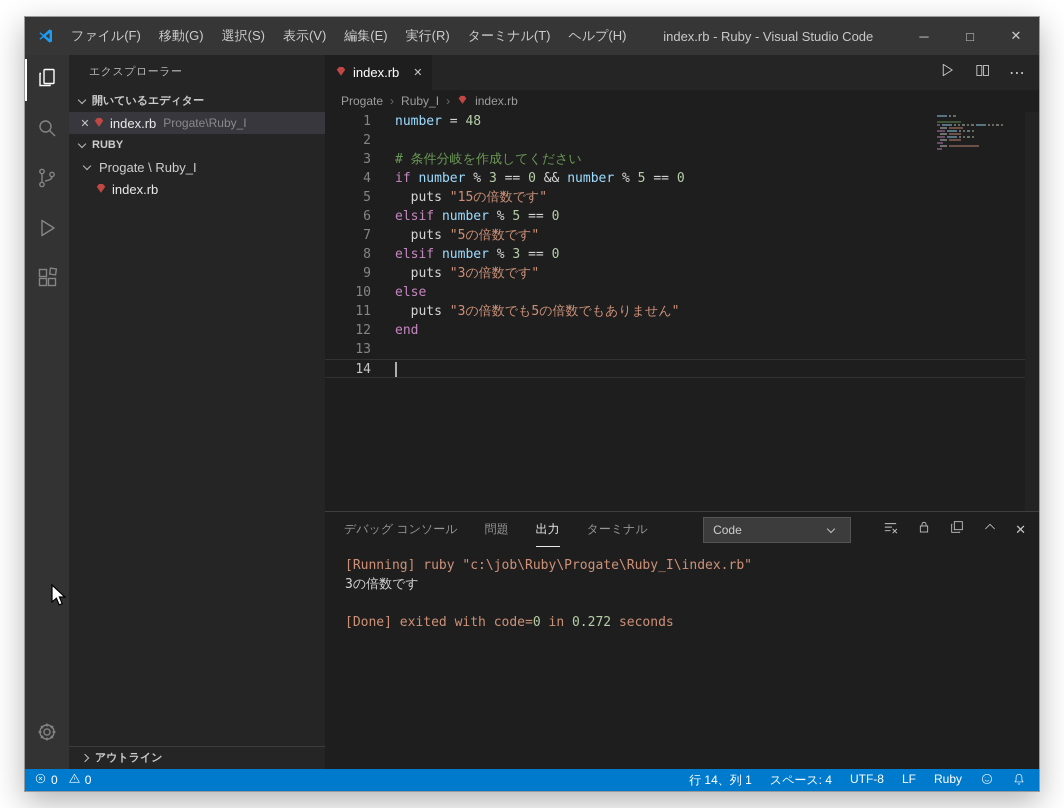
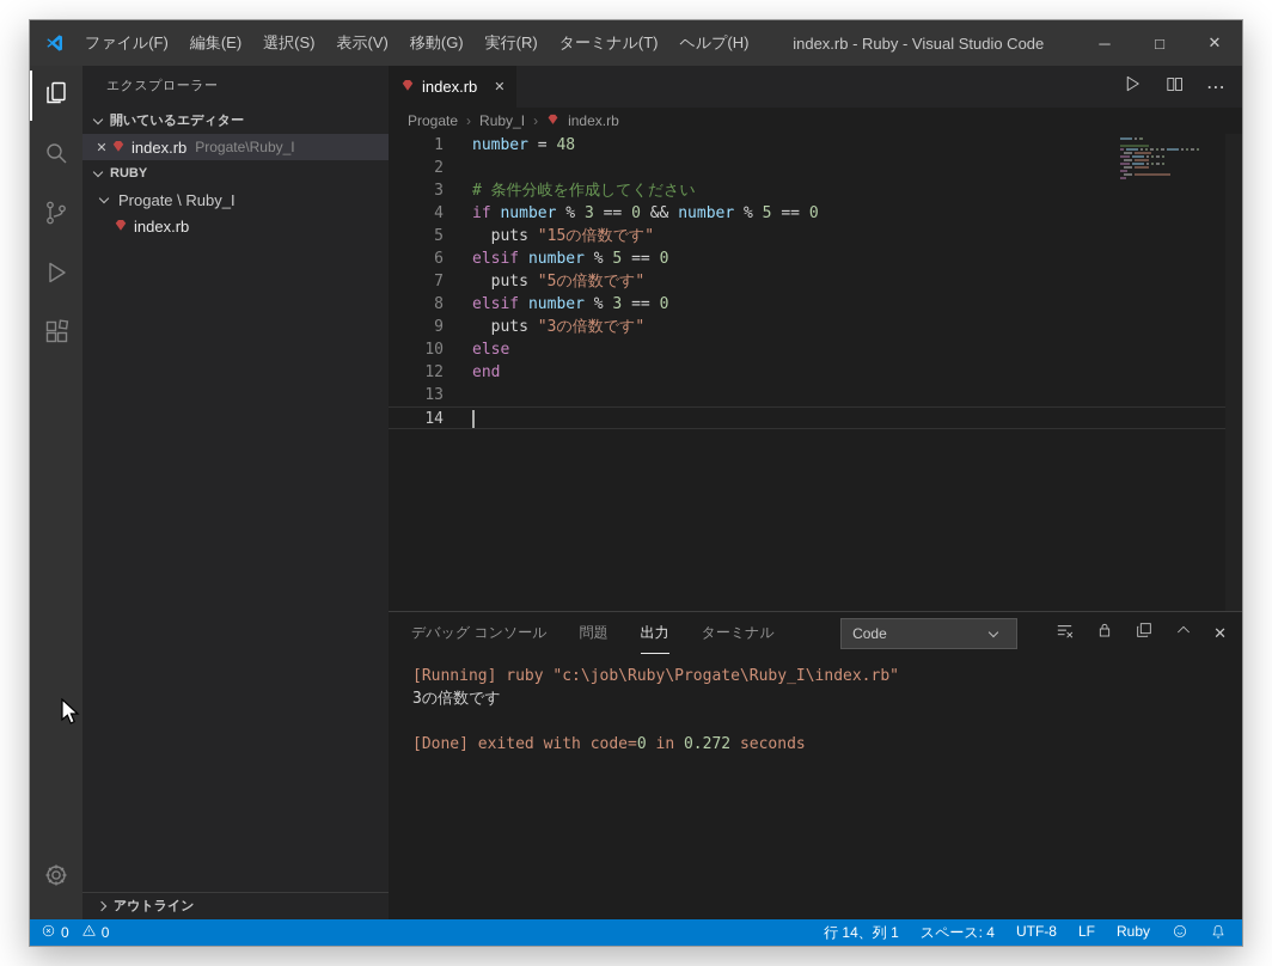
  ファイル(F)
- 移動(G)
+ 編集(E)
  選択(S)
  表示(V)
- 編集(E)
+ 移動(G)
  実行(R)
  ターミナル(T)
  ヘルプ(H)
  index.rb - Ruby - Visual Studio Code
  ─
  □
  ✕
  エクスプローラー
  開いているエディター
  ✕
  index.rb
  Progate\Ruby_I
  RUBY
  Progate \ Ruby_I
  index.rb
  アウトライン
  index.rb
  ✕
  ⋯
  Progate
  ›
  Ruby_I
  ›
  index.rb
  1
  number = 48
  2
  3
  # 条件分岐を作成してください
  4
  if number % 3 == 0 && number % 5 == 0
  5
  puts "15の倍数です"
  6
  elsif number % 5 == 0
  7
  puts "5の倍数です"
  8
  elsif number % 3 == 0
  9
  puts "3の倍数です"
  10
  else
- 11
- puts "3の倍数でも5の倍数でもありません"
  12
  end
  13
  14
  デバッグ コンソール
  問題
  出力
  ターミナル
  Code
  ✕
  [Running] ruby "c:\job\Ruby\Progate\Ruby_I\index.rb"
  3の倍数です
  [Done] exited with code=0 in 0.272 seconds
  0
  0
  行 14、列 1
  スペース: 4
  UTF-8
  LF
  Ruby
